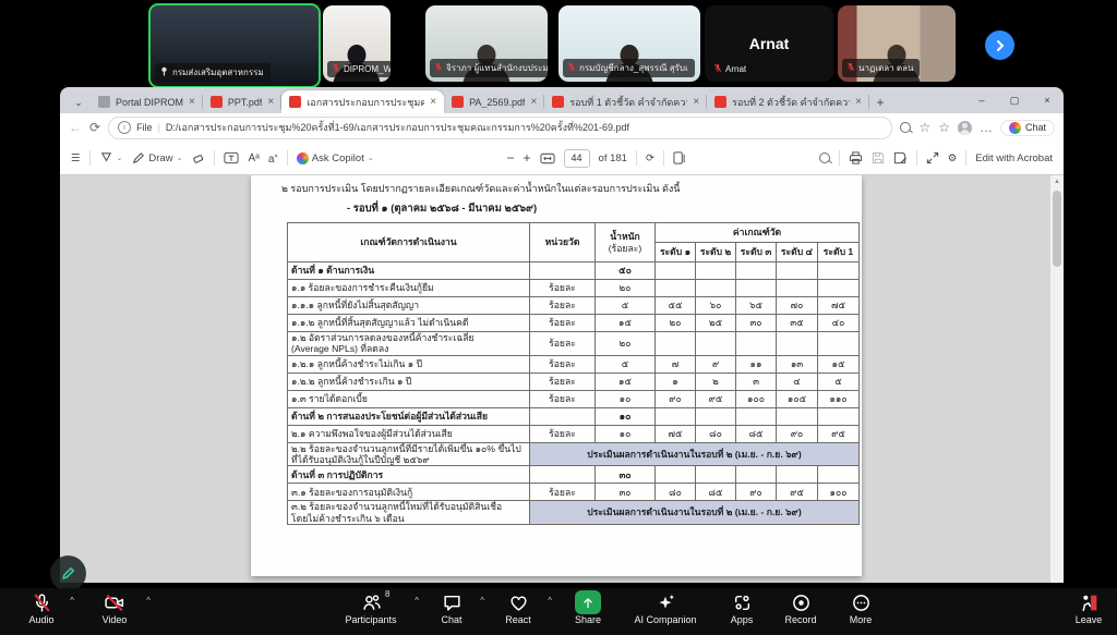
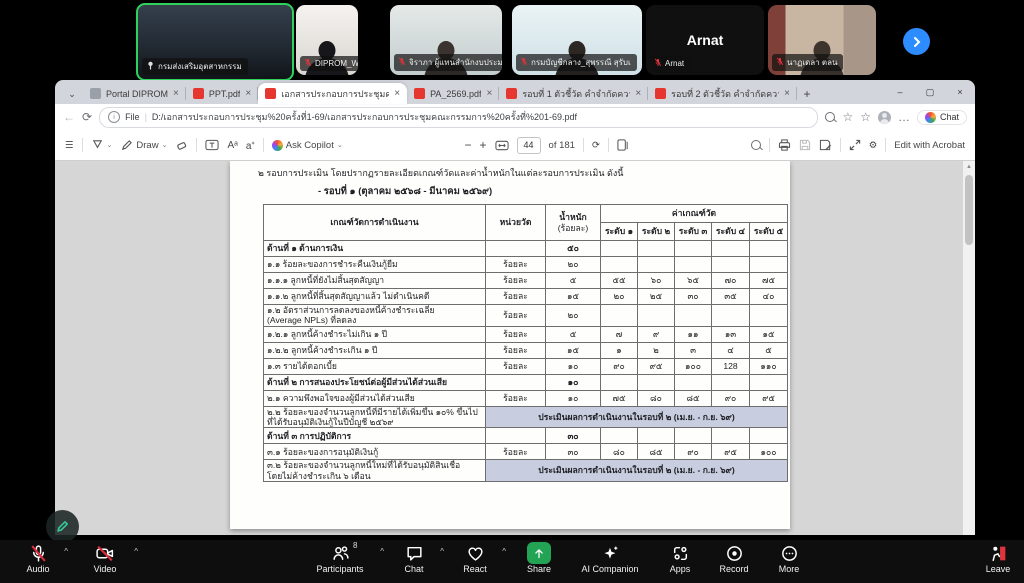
  กรมส่งเสริมอุตสาหกรรม
  จิราภา ผู้แทนสำนักงบประม
  กรมบัญชีกลาง_สุพรรณี สุรับเ
  Arnat
  Arnat
  นาฏเดลา ตลน
  ⌄
  Portal DIPROM
  ×
  PPT.pdf
  ×
  เอกสารประกอบการประชุมค
  ×
  PA_2569.pdf
  ×
  รอบที่ 1 ตัวชี้วัด คำจำกัดคว
  ×
  รอบที่ 2 ตัวชี้วัด คำจำกัดคว
  ×
  +
  –
  ▢
  ×
  ←
  ⟳
  File
  |
  D:/เอกสารประกอบการประชุม%20ครั้งที่1-69/เอกสารประกอบการประชุมคณะกรรมการ%20ครั้งที่%201-69.pdf
  ☆
  ☆
  …
  Chat
  ☰
  Draw
  Aᵃ
  a⁺
  Ask Copilot
  −
  +
  44
  of 181
  ⟳
  ⚙
  Edit with Acrobat
  ๒ รอบการประเมิน โดยปรากฏรายละเอียดเกณฑ์วัดและค่าน้ำหนักในแต่ละรอบการประเมิน ดังนี้
  - รอบที่ ๑ (ตุลาคม ๒๕๖๘ - มีนาคม ๒๕๖๙)
  เกณฑ์วัดการดำเนินงาน	หน่วยวัด	น้ำหนัก(ร้อยละ)	ค่าเกณฑ์วัด
- ระดับ ๑	ระดับ ๒	ระดับ ๓	ระดับ ๔	ระดับ 1
+ ระดับ ๑	ระดับ ๒	ระดับ ๓	ระดับ ๔	ระดับ ๕
  ด้านที่ ๑ ด้านการเงิน		๕๐
  ๑.๑ ร้อยละของการชำระคืนเงินกู้ยืม	ร้อยละ	๒๐
  ๑.๑.๑ ลูกหนี้ที่ยังไม่สิ้นสุดสัญญา	ร้อยละ	๕	๕๕	๖๐	๖๕	๗๐	๗๕
  ๑.๑.๒ ลูกหนี้ที่สิ้นสุดสัญญาแล้ว ไม่ดำเนินคดี	ร้อยละ	๑๕	๒๐	๒๕	๓๐	๓๕	๔๐
  ๑.๒ อัตราส่วนการลดลงของหนี้ค้างชำระเฉลี่ย (Average NPLs) ที่ลดลง	ร้อยละ	๒๐
  ๑.๒.๑ ลูกหนี้ค้างชำระไม่เกิน ๑ ปี	ร้อยละ	๕	๗	๙	๑๑	๑๓	๑๕
  ๑.๒.๒ ลูกหนี้ค้างชำระเกิน ๑ ปี	ร้อยละ	๑๕	๑	๒	๓	๔	๕
- ๑.๓ รายได้ดอกเบี้ย	ร้อยละ	๑๐	๙๐	๙๕	๑๐๐	๑๐๕	๑๑๐
+ ๑.๓ รายได้ดอกเบี้ย	ร้อยละ	๑๐	๙๐	๙๕	๑๐๐	128	๑๑๐
  ด้านที่ ๒ การสนองประโยชน์ต่อผู้มีส่วนได้ส่วนเสีย		๑๐
  ๒.๑ ความพึงพอใจของผู้มีส่วนได้ส่วนเสีย	ร้อยละ	๑๐	๗๕	๘๐	๘๕	๙๐	๙๕
  ๒.๒ ร้อยละของจำนวนลูกหนี้ที่มีรายได้เพิ่มขึ้น ๑๐% ขึ้นไป ที่ได้รับอนุมัติเงินกู้ในปีบัญชี ๒๕๖๙	ประเมินผลการดำเนินงานในรอบที่ ๒ (เม.ย. - ก.ย. ๖๙)
  ด้านที่ ๓ การปฏิบัติการ		๓๐
  ๓.๑ ร้อยละของการอนุมัติเงินกู้	ร้อยละ	๓๐	๘๐	๘๕	๙๐	๙๕	๑๐๐
  ๓.๒ ร้อยละของจำนวนลูกหนี้ใหม่ที่ได้รับอนุมัติสินเชื่อ โดยไม่ค้างชำระเกิน ๖ เดือน	ประเมินผลการดำเนินงานในรอบที่ ๒ (เม.ย. - ก.ย. ๖๙)
  Audio
  ^
  Video
  ^
  8
  Participants
  ^
  Chat
  ^
  React
  ^
  Share
  AI Companion
  Apps
  Record
  More
  Leave
